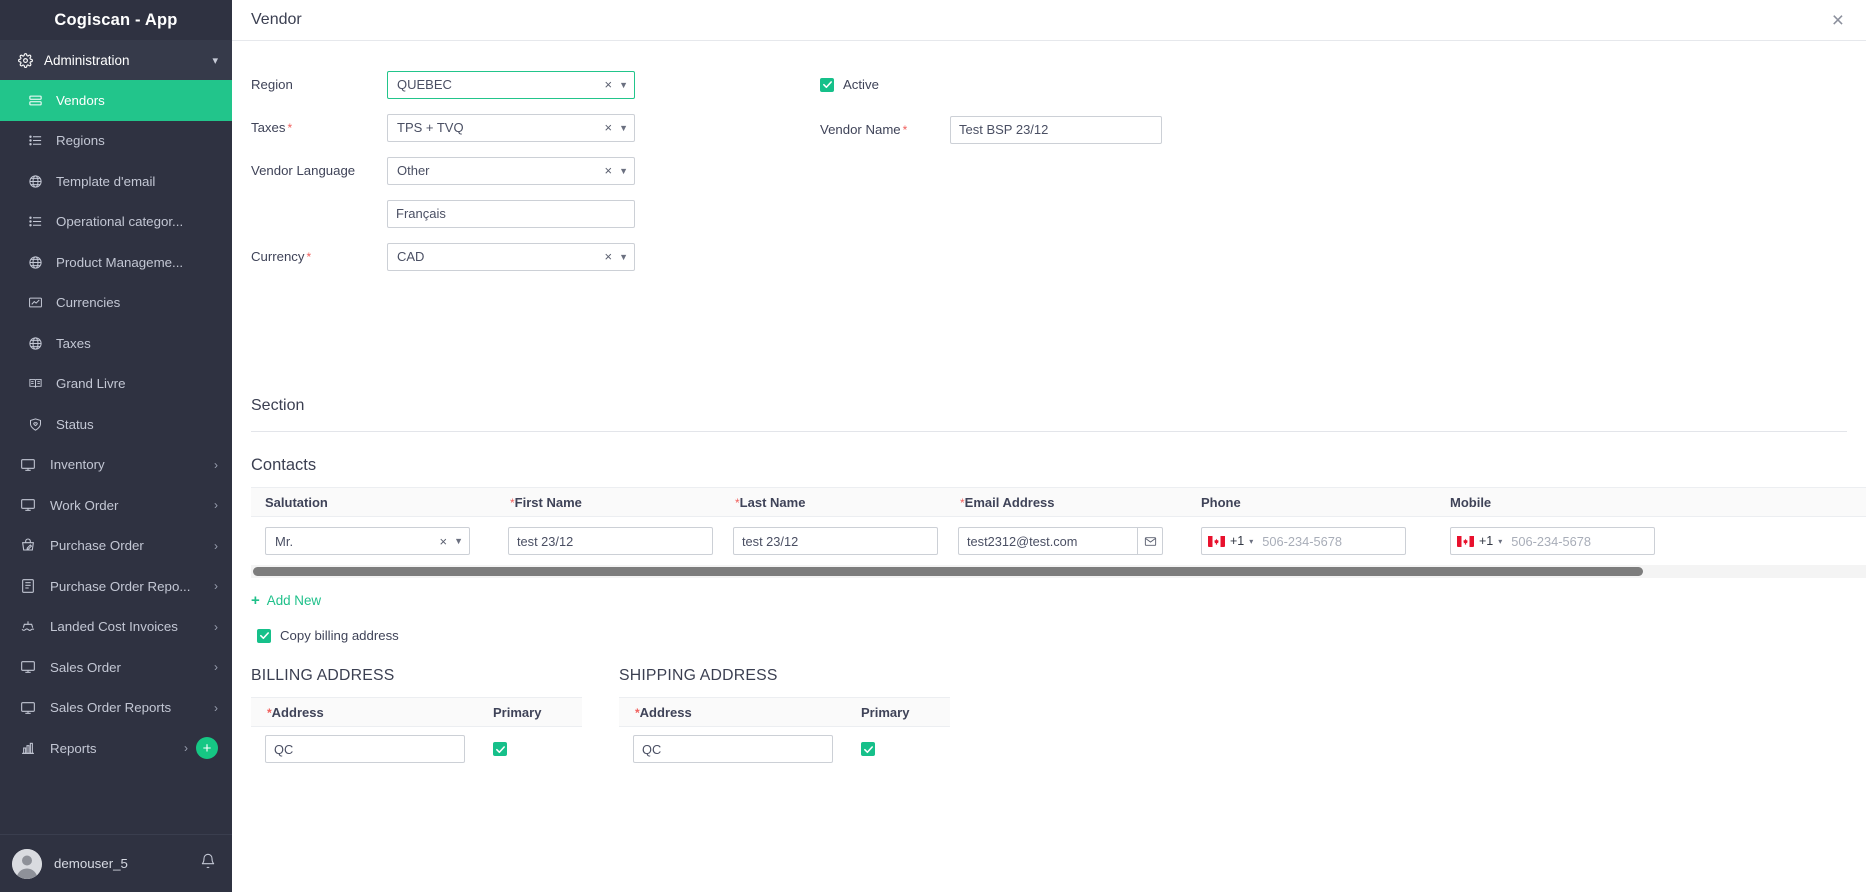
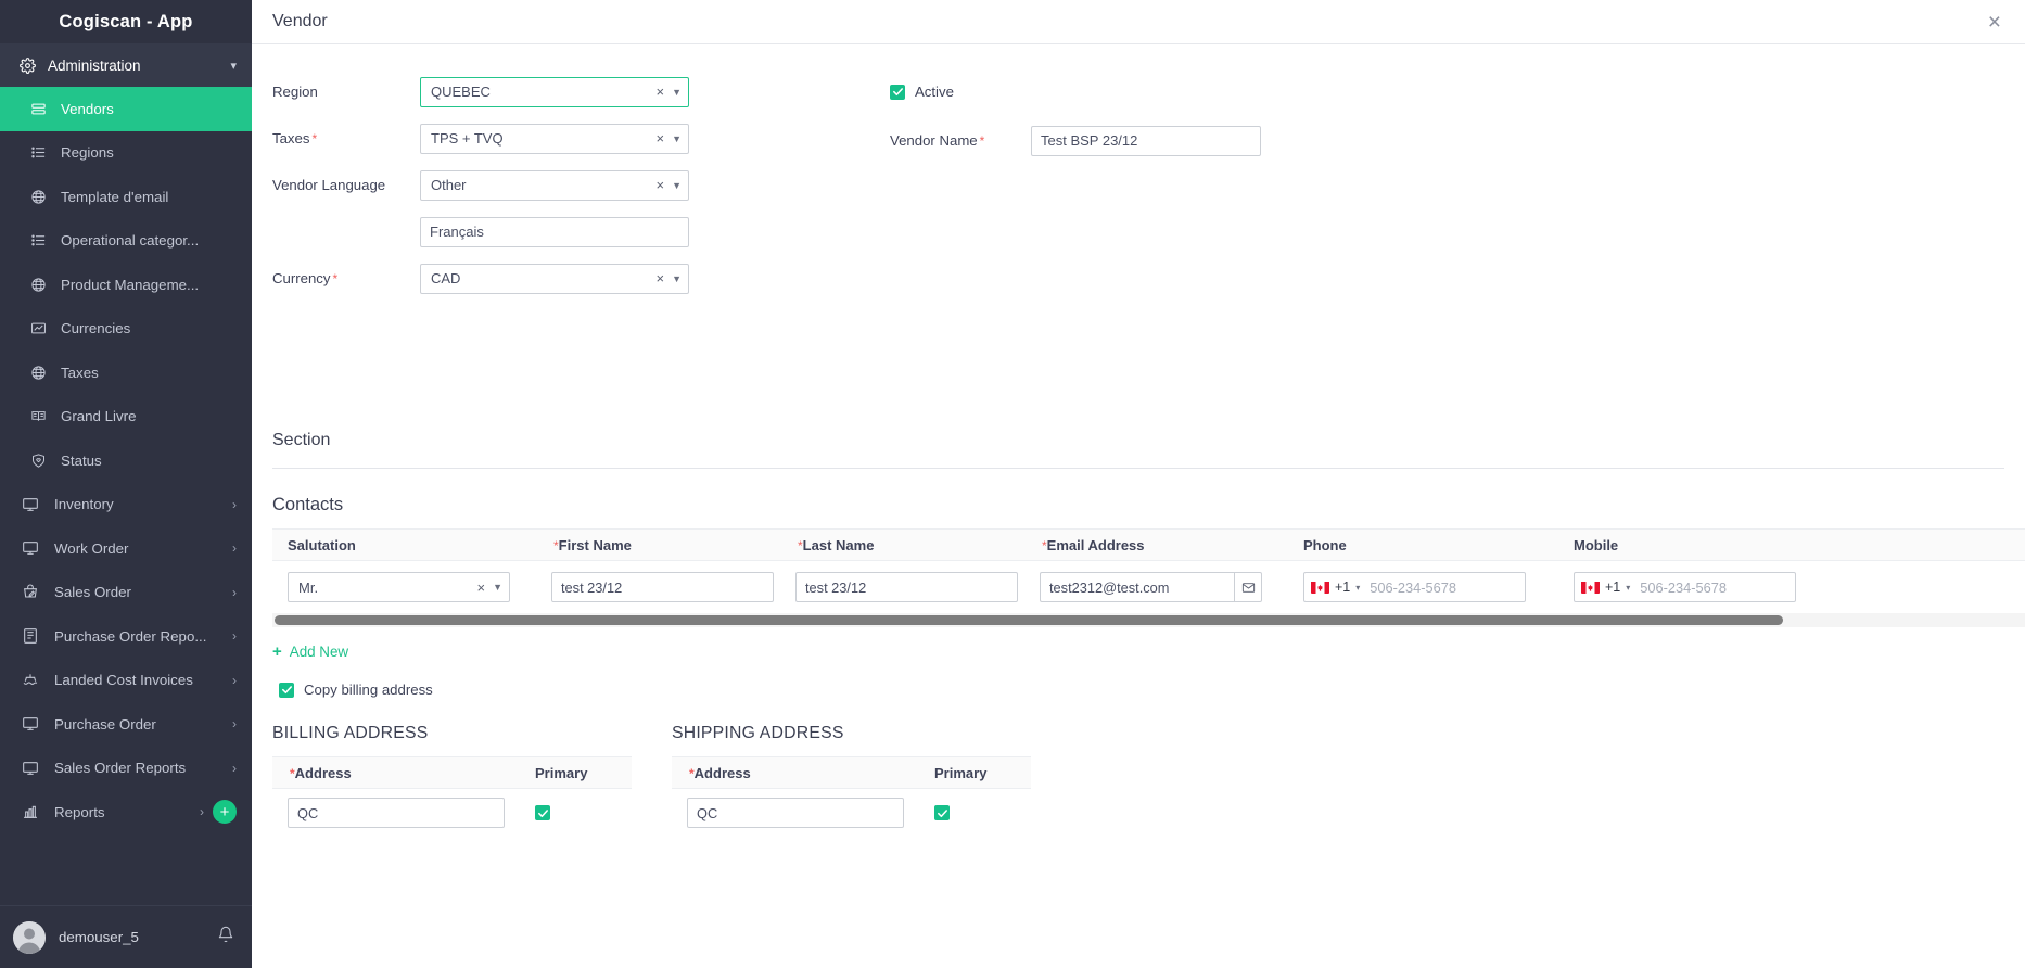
  Cogiscan - App
  Administration
  ▾
  Vendors
  Regions
  Template d'email
  Operational categor...
  Product Manageme...
  Currencies
  Taxes
  Grand Livre
  Status
  Inventory
  ›
  Work Order
  ›
- Purchase Order
+ Sales Order
  ›
  Purchase Order Repo...
  ›
  Landed Cost Invoices
  ›
- Sales Order
+ Purchase Order
  ›
  Sales Order Reports
  ›
  Reports
  ›
  +
  demouser_5
  Vendor
  ×
  Region
  QUEBEC
  ×
  ▼
  Taxes *
  TPS + TVQ
  ×
  ▼
  Vendor Language
  Other
  ×
  ▼
  Français
  Currency *
  CAD
  ×
  ▼
  Active
  Vendor Name *
  Test BSP 23/12
  Section
  Contacts
  Salutation
  *First Name
  *Last Name
  *Email Address
  Phone
  Mobile
  Mr.
  ×
  ▼
  test 23/12
  test 23/12
  test2312@test.com
  +1
  ▾
  506-234-5678
  +1
  ▾
  506-234-5678
  +
  Add New
  Copy billing address
  BILLING ADDRESS
  *Address
  Primary
  QC
  SHIPPING ADDRESS
  *Address
  Primary
  QC
